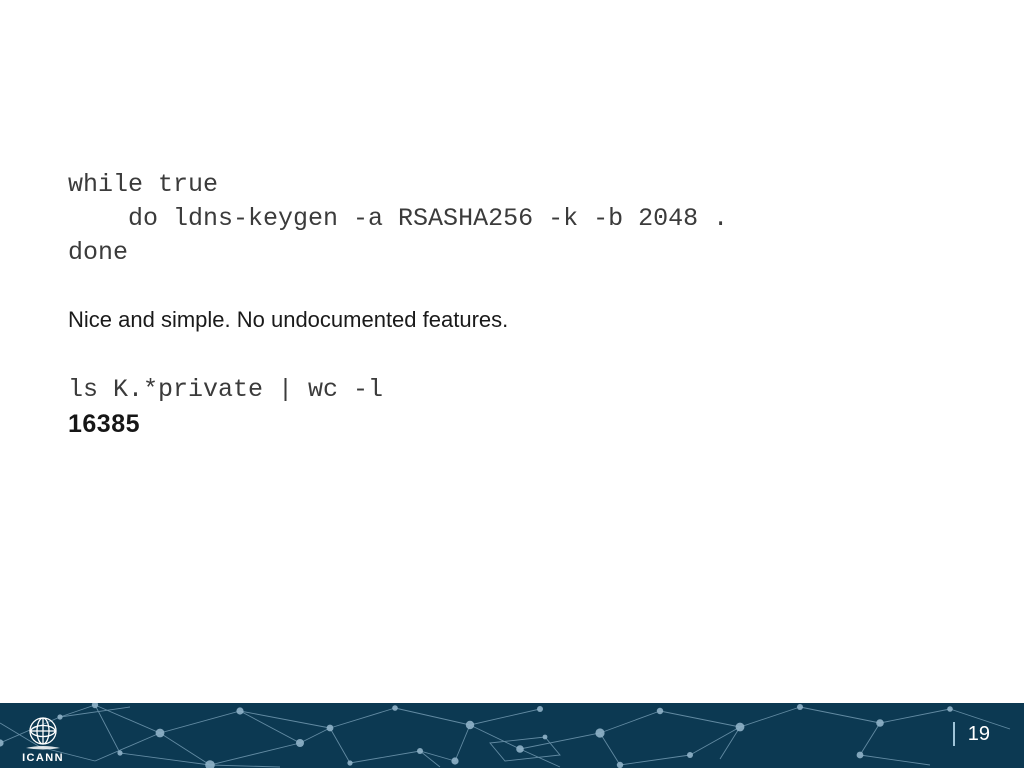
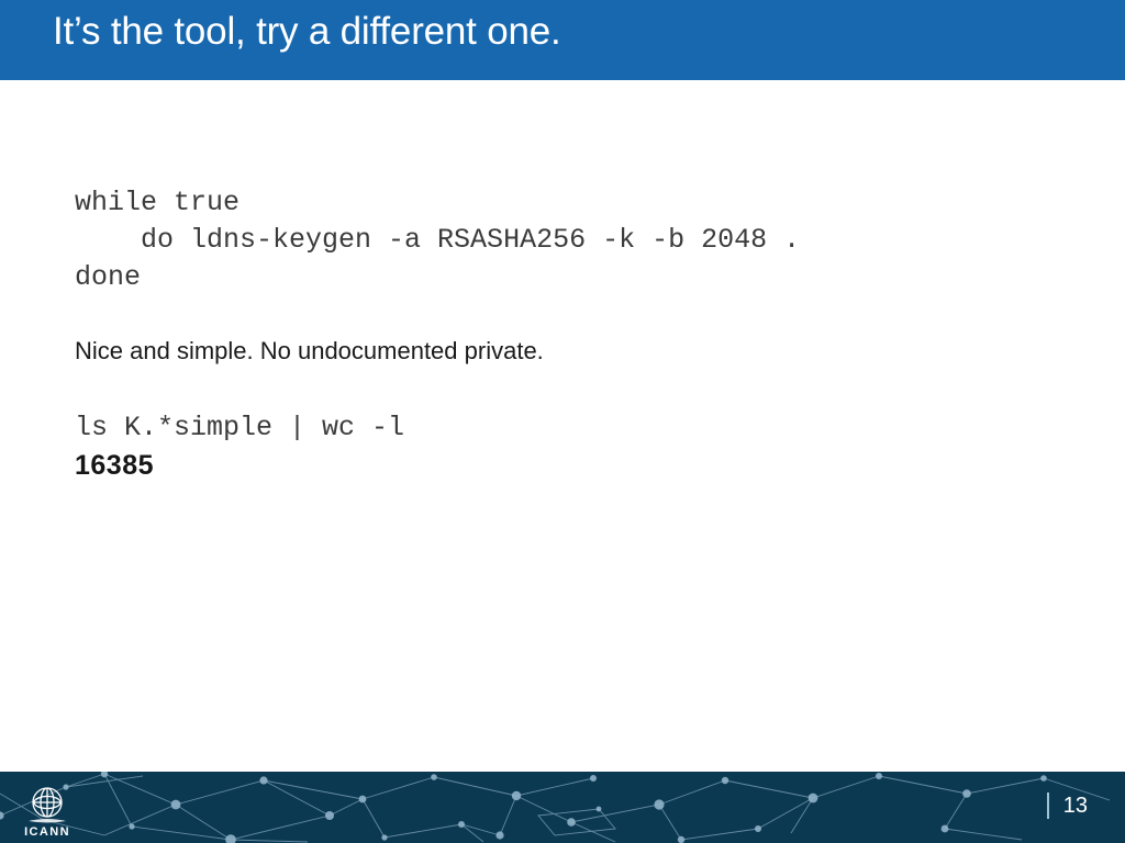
+ It’s the tool, try a different one.
  while true
  do ldns-keygen -a RSASHA256 -k -b 2048 .
  done
- Nice and simple. No undocumented features.
+ Nice and simple. No undocumented private.
- ls K.*private | wc -l
+ ls K.*simple | wc -l
  16385
  ICANN
- 19
+ 13
